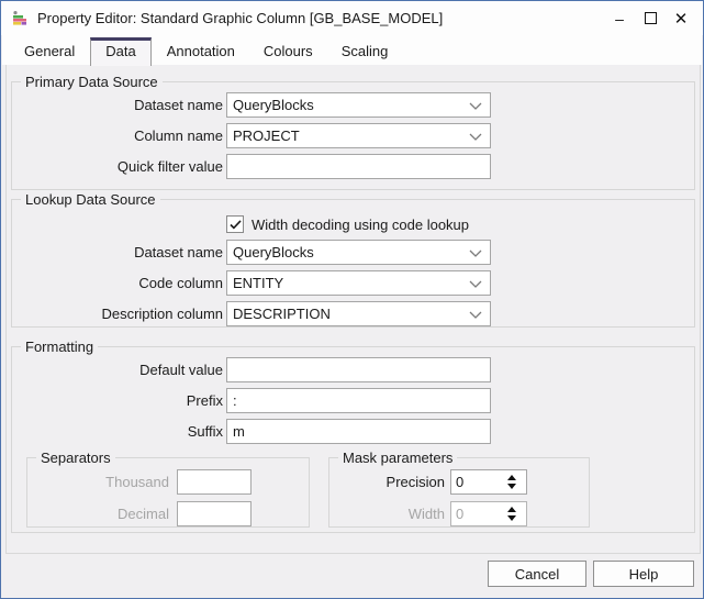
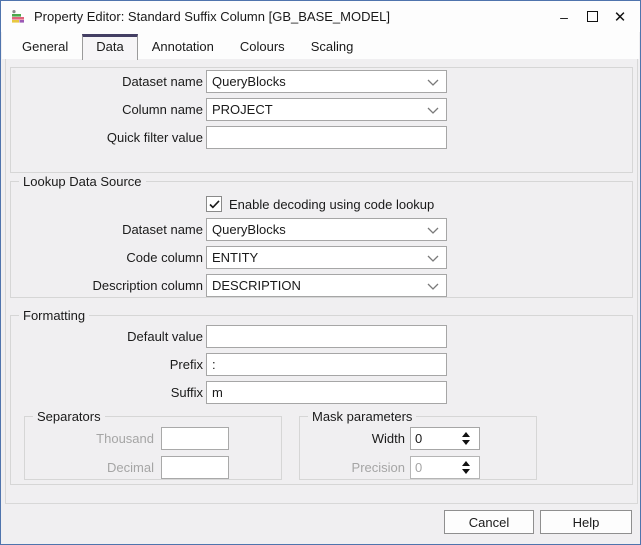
- Property Editor: Standard Graphic Column [GB_BASE_MODEL]
+ Property Editor: Standard Suffix Column [GB_BASE_MODEL]
  –
  ✕
  General
  Data
  Annotation
  Colours
  Scaling
- Primary Data Source
  Dataset name
  QueryBlocks
  Column name
  PROJECT
  Quick filter value
  Lookup Data Source
- Width decoding using code lookup
+ Enable decoding using code lookup
  Dataset name
  QueryBlocks
  Code column
  ENTITY
  Description column
  DESCRIPTION
  Formatting
  Default value
  Prefix
  :
  Suffix
  m
  Separators
  Thousand
  Decimal
  Mask parameters
- Precision
+ Width
  0
- Width
+ Precision
  0
  Cancel
  Help
